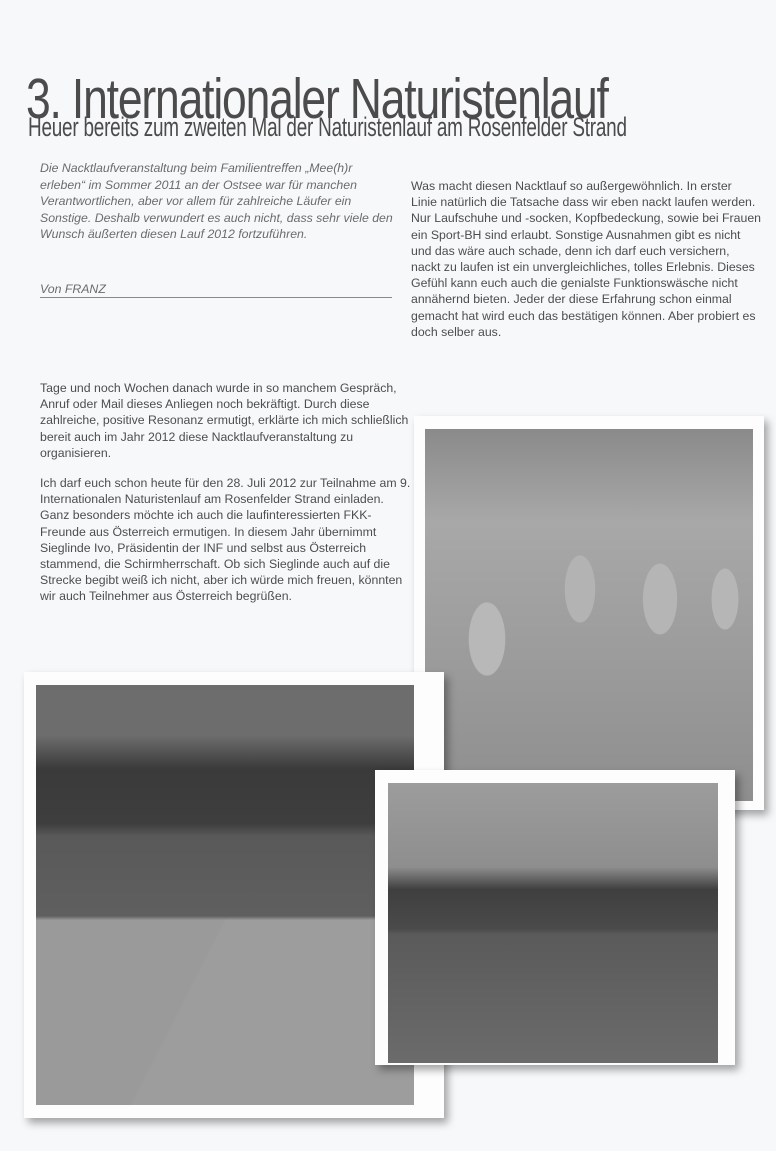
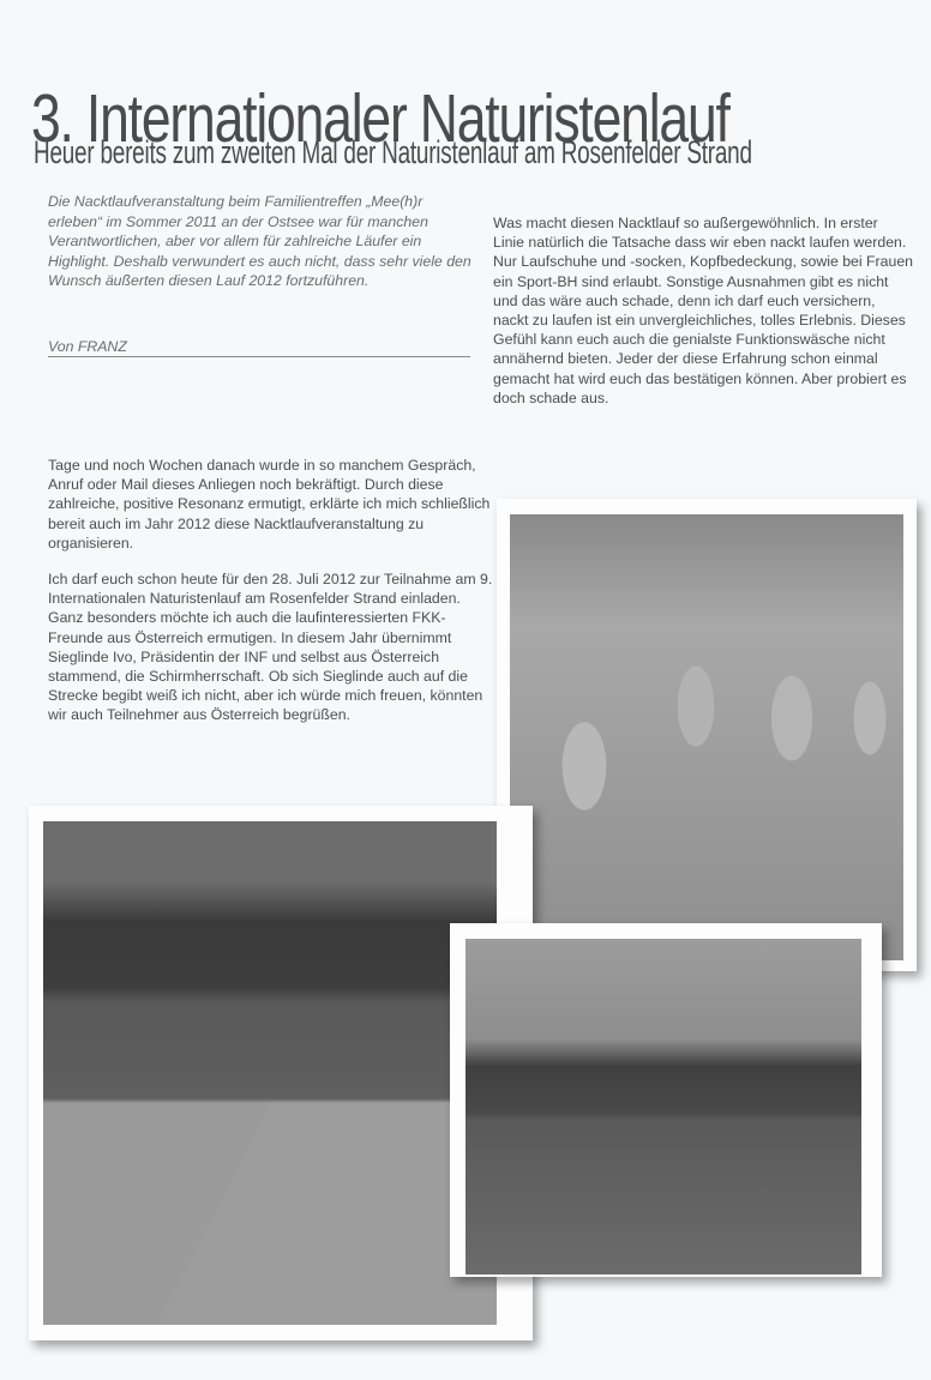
  3. Internationaler Naturistenlauf
  Heuer bereits zum zweiten Mal der Naturistenlauf am Rosenfelder Strand
- Die Nacktlaufveranstaltung beim Familientreffen „Mee(h)r erleben“ im Sommer 2011 an der Ostsee war für manchen Verantwortlichen, aber vor allem für zahlreiche Läufer ein Sonstige. Deshalb verwundert es auch nicht, dass sehr viele den Wunsch äußerten diesen Lauf 2012 fortzuführen.
+ Die Nacktlaufveranstaltung beim Familientreffen „Mee(h)r erleben“ im Sommer 2011 an der Ostsee war für manchen Verantwortlichen, aber vor allem für zahlreiche Läufer ein Highlight. Deshalb verwundert es auch nicht, dass sehr viele den Wunsch äußerten diesen Lauf 2012 fortzuführen.
  Von FRANZ
- Was macht diesen Nacktlauf so außergewöhnlich. In erster Linie natürlich die Tatsache dass wir eben nackt laufen werden. Nur Laufschuhe und -socken, Kopfbedeckung, sowie bei Frauen ein Sport-BH sind erlaubt. Sonstige Ausnahmen gibt es nicht und das wäre auch schade, denn ich darf euch versichern, nackt zu laufen ist ein unvergleichliches, tolles Erlebnis. Dieses Gefühl kann euch auch die genialste Funktionswäsche nicht annähernd bieten. Jeder der diese Erfahrung schon einmal gemacht hat wird euch das bestätigen können. Aber probiert es doch selber aus.
+ Was macht diesen Nacktlauf so außergewöhnlich. In erster Linie natürlich die Tatsache dass wir eben nackt laufen werden. Nur Laufschuhe und -socken, Kopfbedeckung, sowie bei Frauen ein Sport-BH sind erlaubt. Sonstige Ausnahmen gibt es nicht und das wäre auch schade, denn ich darf euch versichern, nackt zu laufen ist ein unvergleichliches, tolles Erlebnis. Dieses Gefühl kann euch auch die genialste Funktionswäsche nicht annähernd bieten. Jeder der diese Erfahrung schon einmal gemacht hat wird euch das bestätigen können. Aber probiert es doch schade aus.
  Tage und noch Wochen danach wurde in so manchem Gespräch, Anruf oder Mail dieses Anliegen noch bekräftigt. Durch diese zahlreiche, positive Resonanz ermutigt, erklärte ich mich schließlich bereit auch im Jahr 2012 diese Nacktlaufveranstaltung zu organisieren.
  Ich darf euch schon heute für den 28. Juli 2012 zur Teilnahme am 9. Internationalen Naturistenlauf am Rosenfelder Strand einladen. Ganz besonders möchte ich auch die laufinteressierten FKK-Freunde aus Österreich ermutigen. In diesem Jahr übernimmt Sieglinde Ivo, Präsidentin der INF und selbst aus Österreich stammend, die Schirmherrschaft. Ob sich Sieglinde auch auf die Strecke begibt weiß ich nicht, aber ich würde mich freuen, könnten wir auch Teilnehmer aus Österreich begrüßen.
